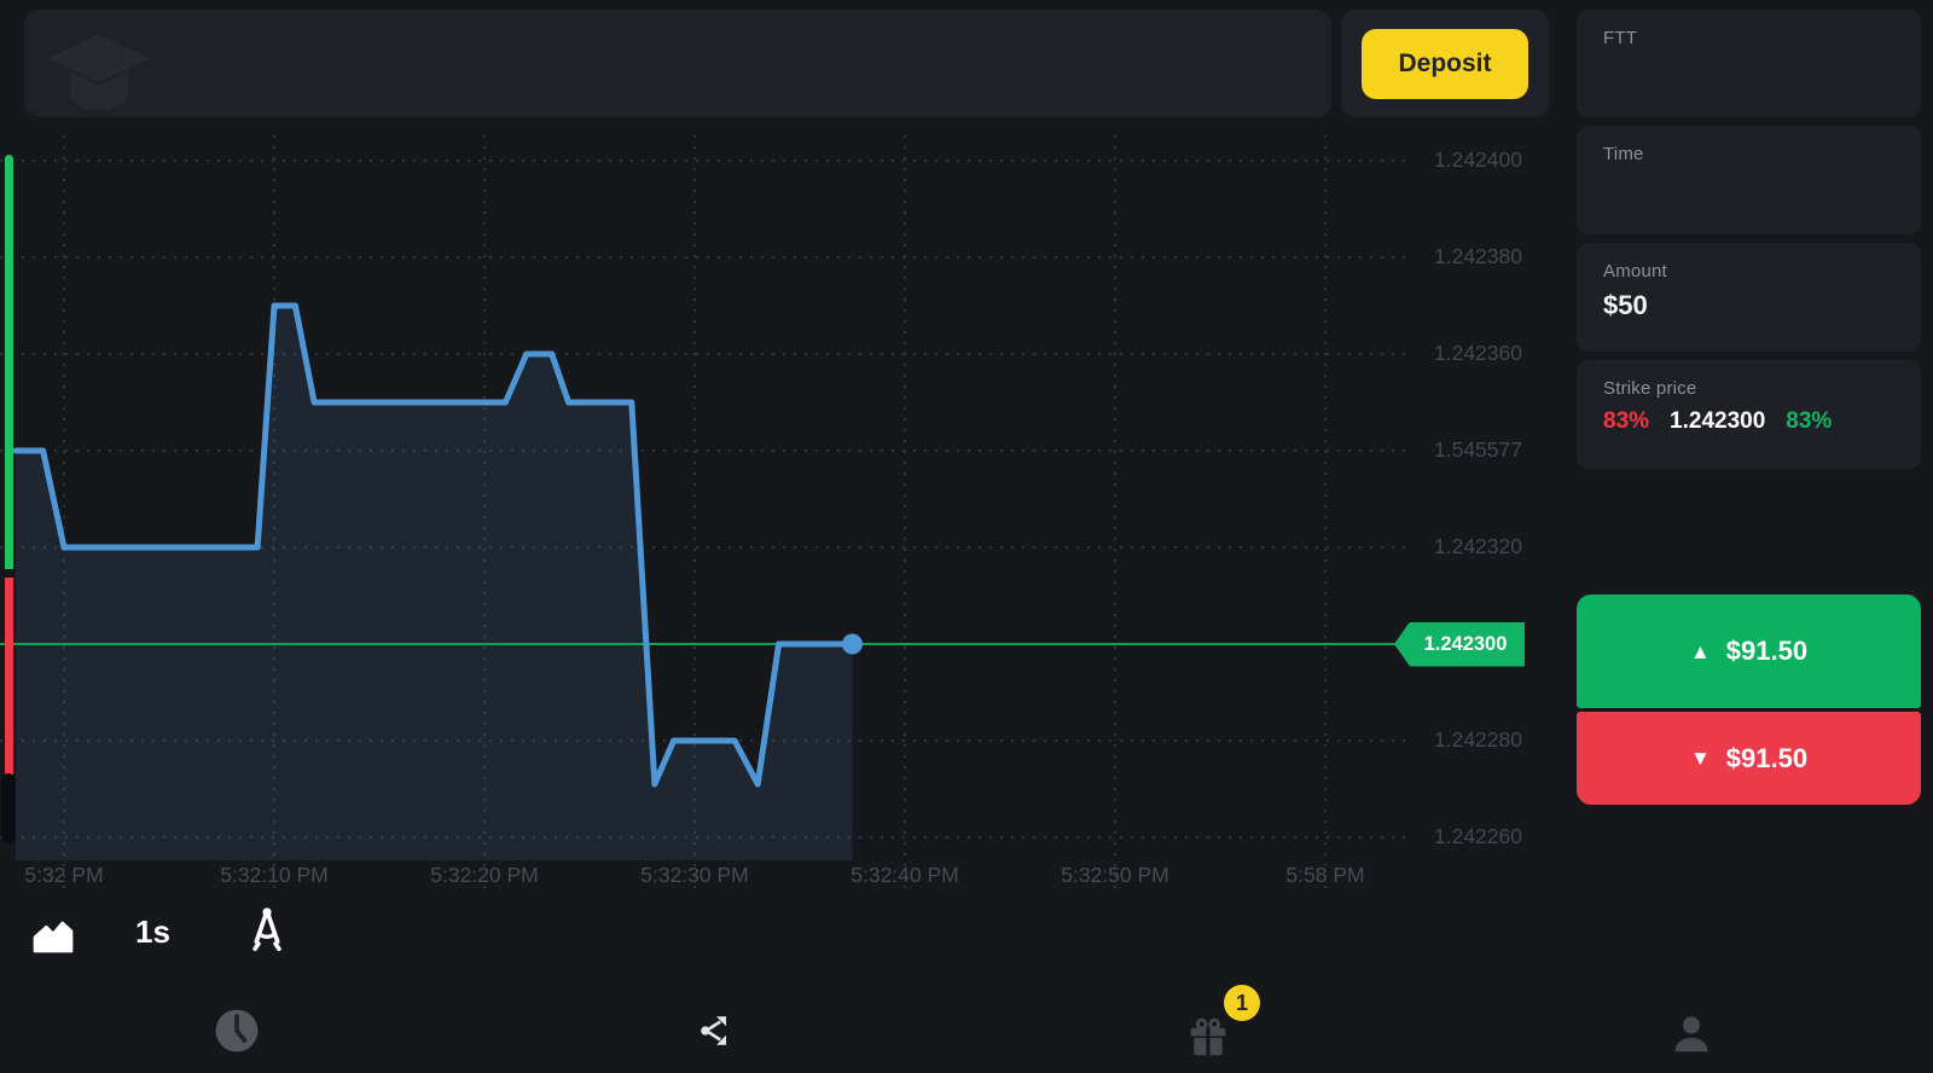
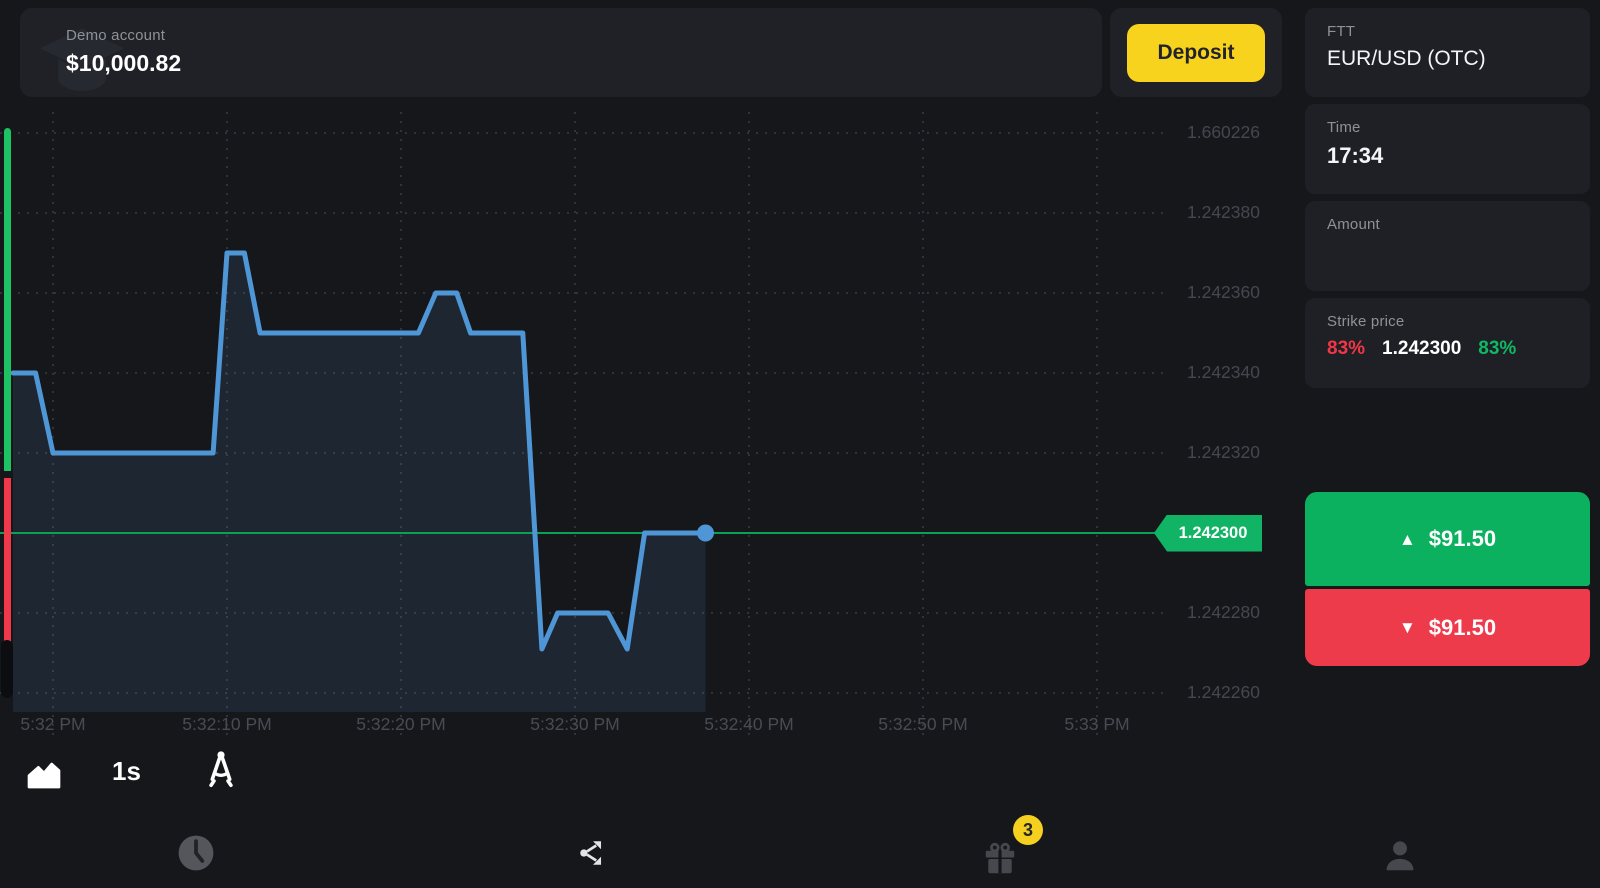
- 1.242400
+ 1.660226
  1.242380
  1.242360
- 1.545577
+ 1.242340
  1.242320
  1.242280
  1.242260
  5:32 PM
  5:32:10 PM
  5:32:20 PM
  5:32:30 PM
  5:32:40 PM
  5:32:50 PM
- 5:58 PM
+ 5:33 PM
  1.242300
+ Demo account
+ $10,000.82
  Deposit
  FTT
+ EUR/USD (OTC)
  Time
+ 17:34
  Amount
- $50
  Strike price
  83%
  1.242300
  83%
  ▲
  $91.50
  ▼
  $91.50
  1s
- 1
+ 3
